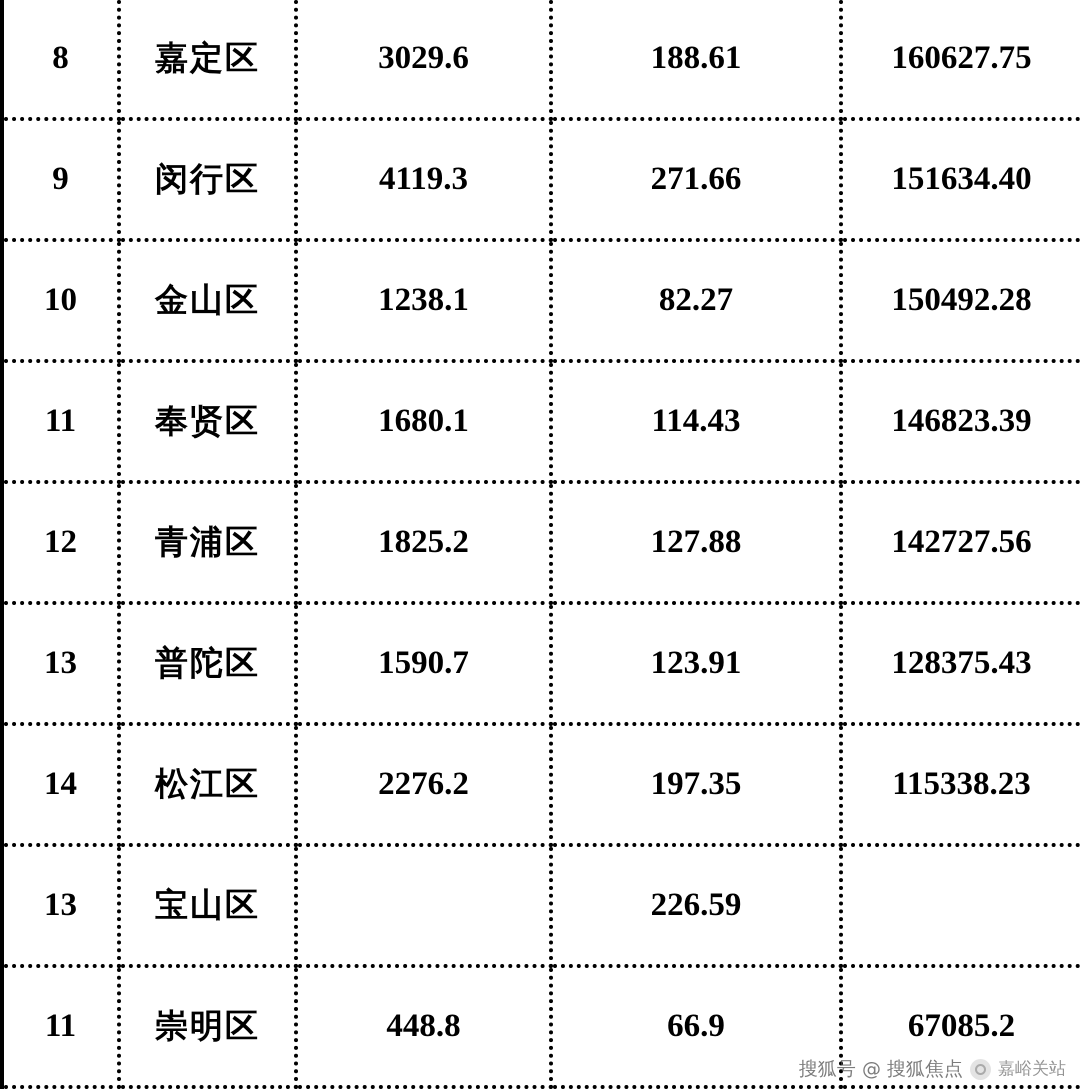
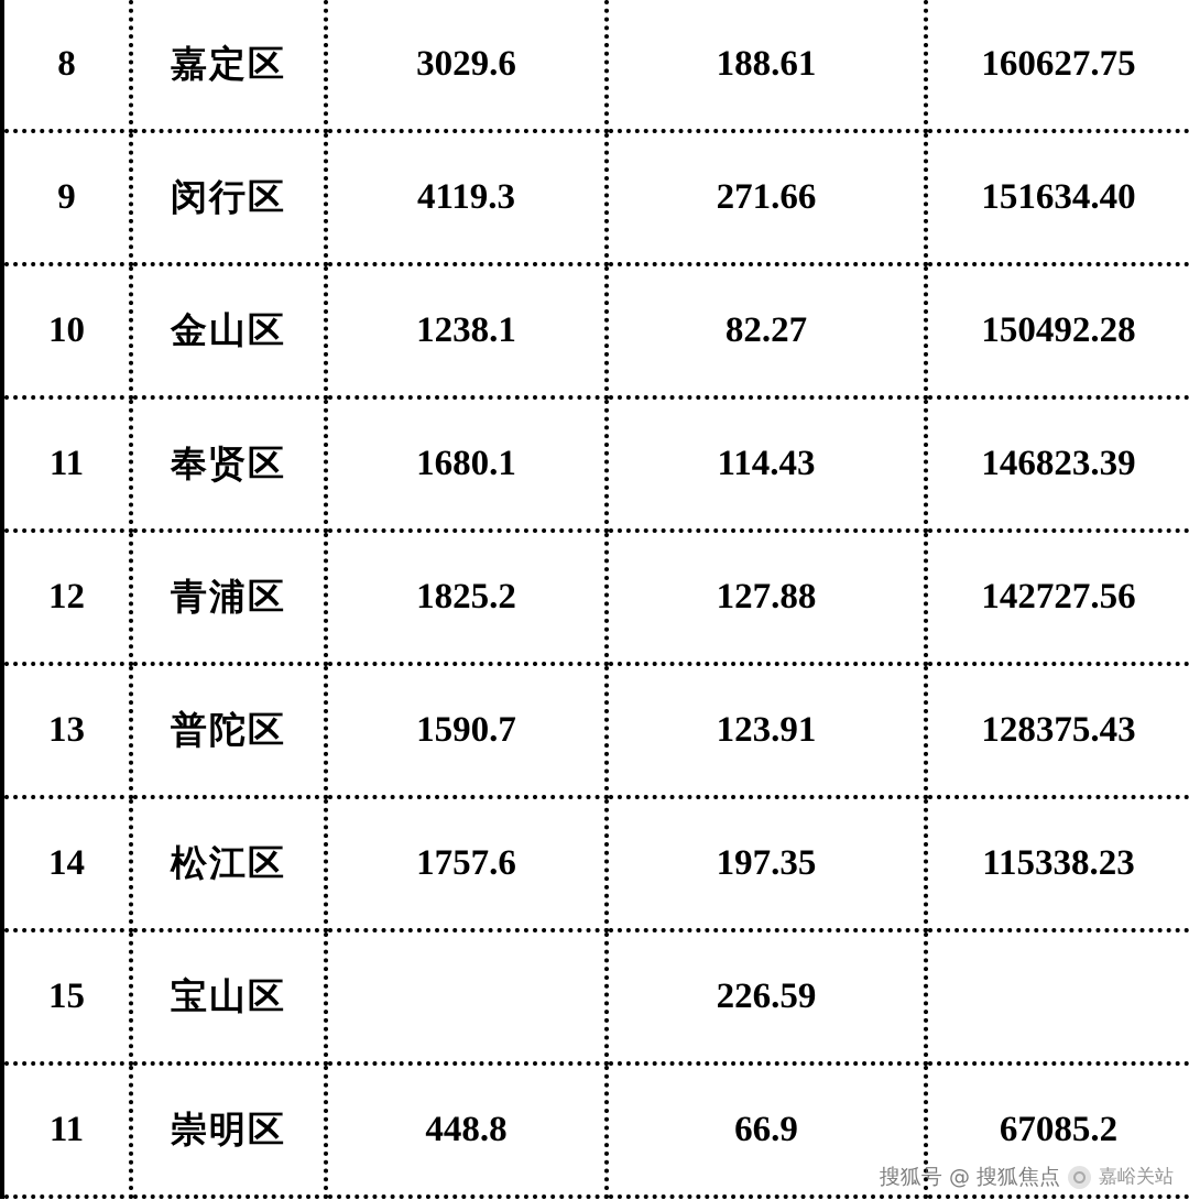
  8	嘉定区	3029.6	188.61	160627.75
  9	闵行区	4119.3	271.66	151634.40
  10	金山区	1238.1	82.27	150492.28
  11	奉贤区	1680.1	114.43	146823.39
  12	青浦区	1825.2	127.88	142727.56
  13	普陀区	1590.7	123.91	128375.43
- 14	松江区	2276.2	197.35	115338.23
+ 14	松江区	1757.6	197.35	115338.23
- 13	宝山区		226.59
+ 15	宝山区		226.59
  11	崇明区	448.8	66.9	67085.2
  搜狐号 @ 搜狐焦点
  嘉峪关站
